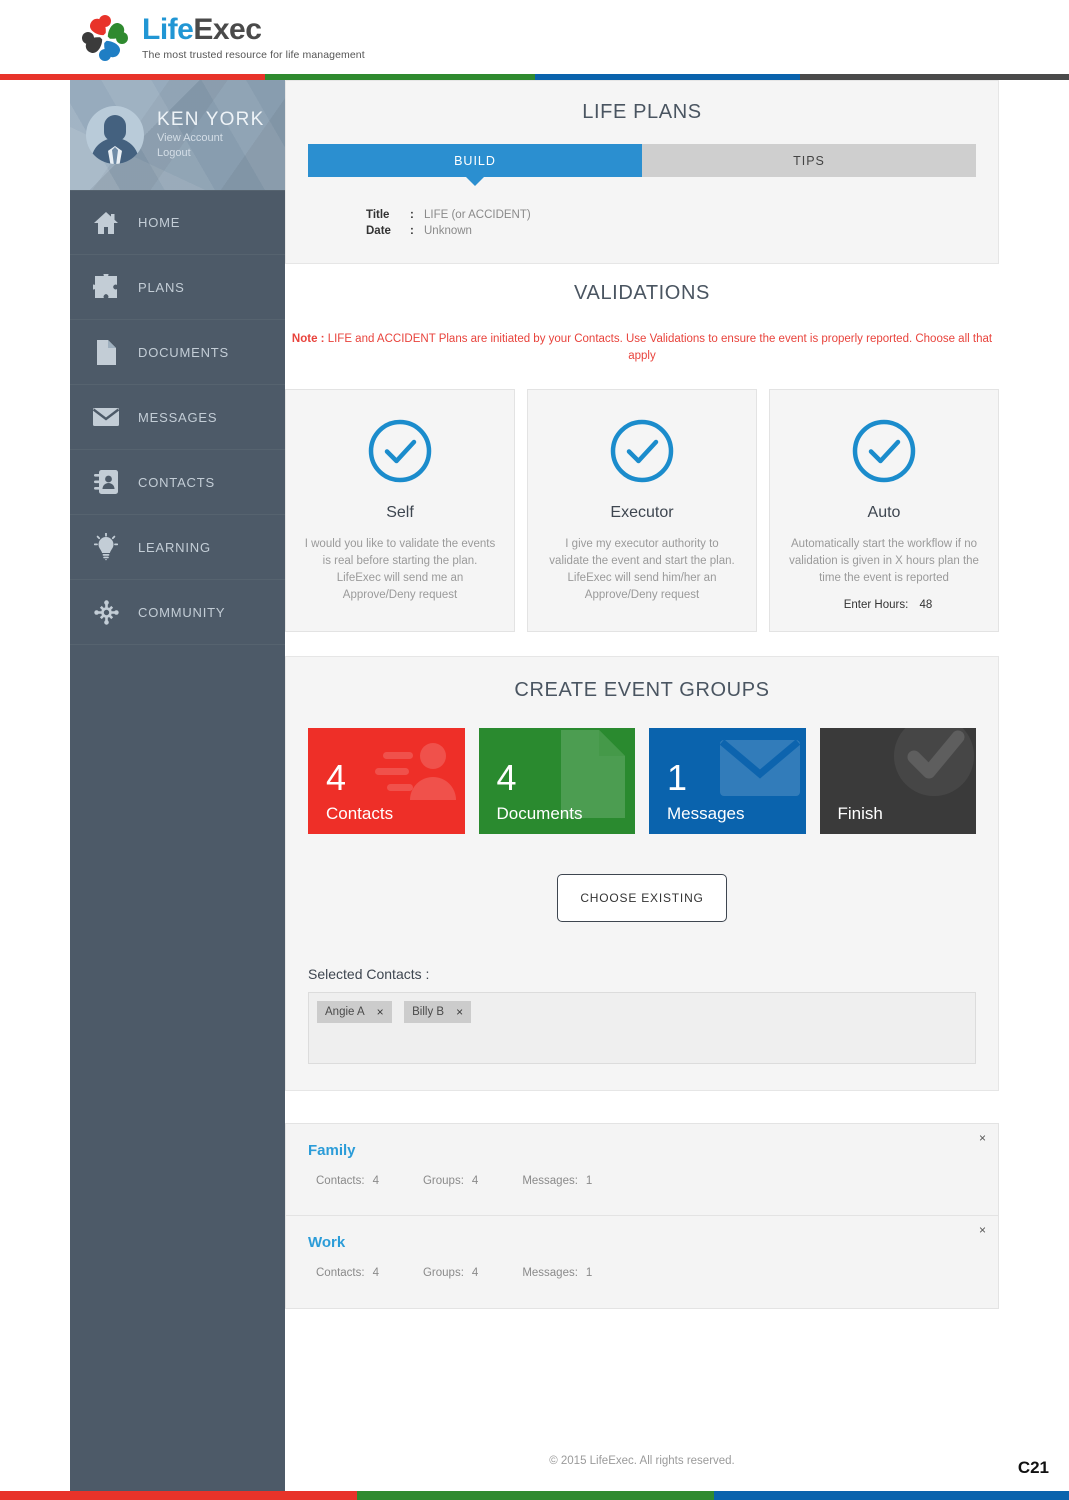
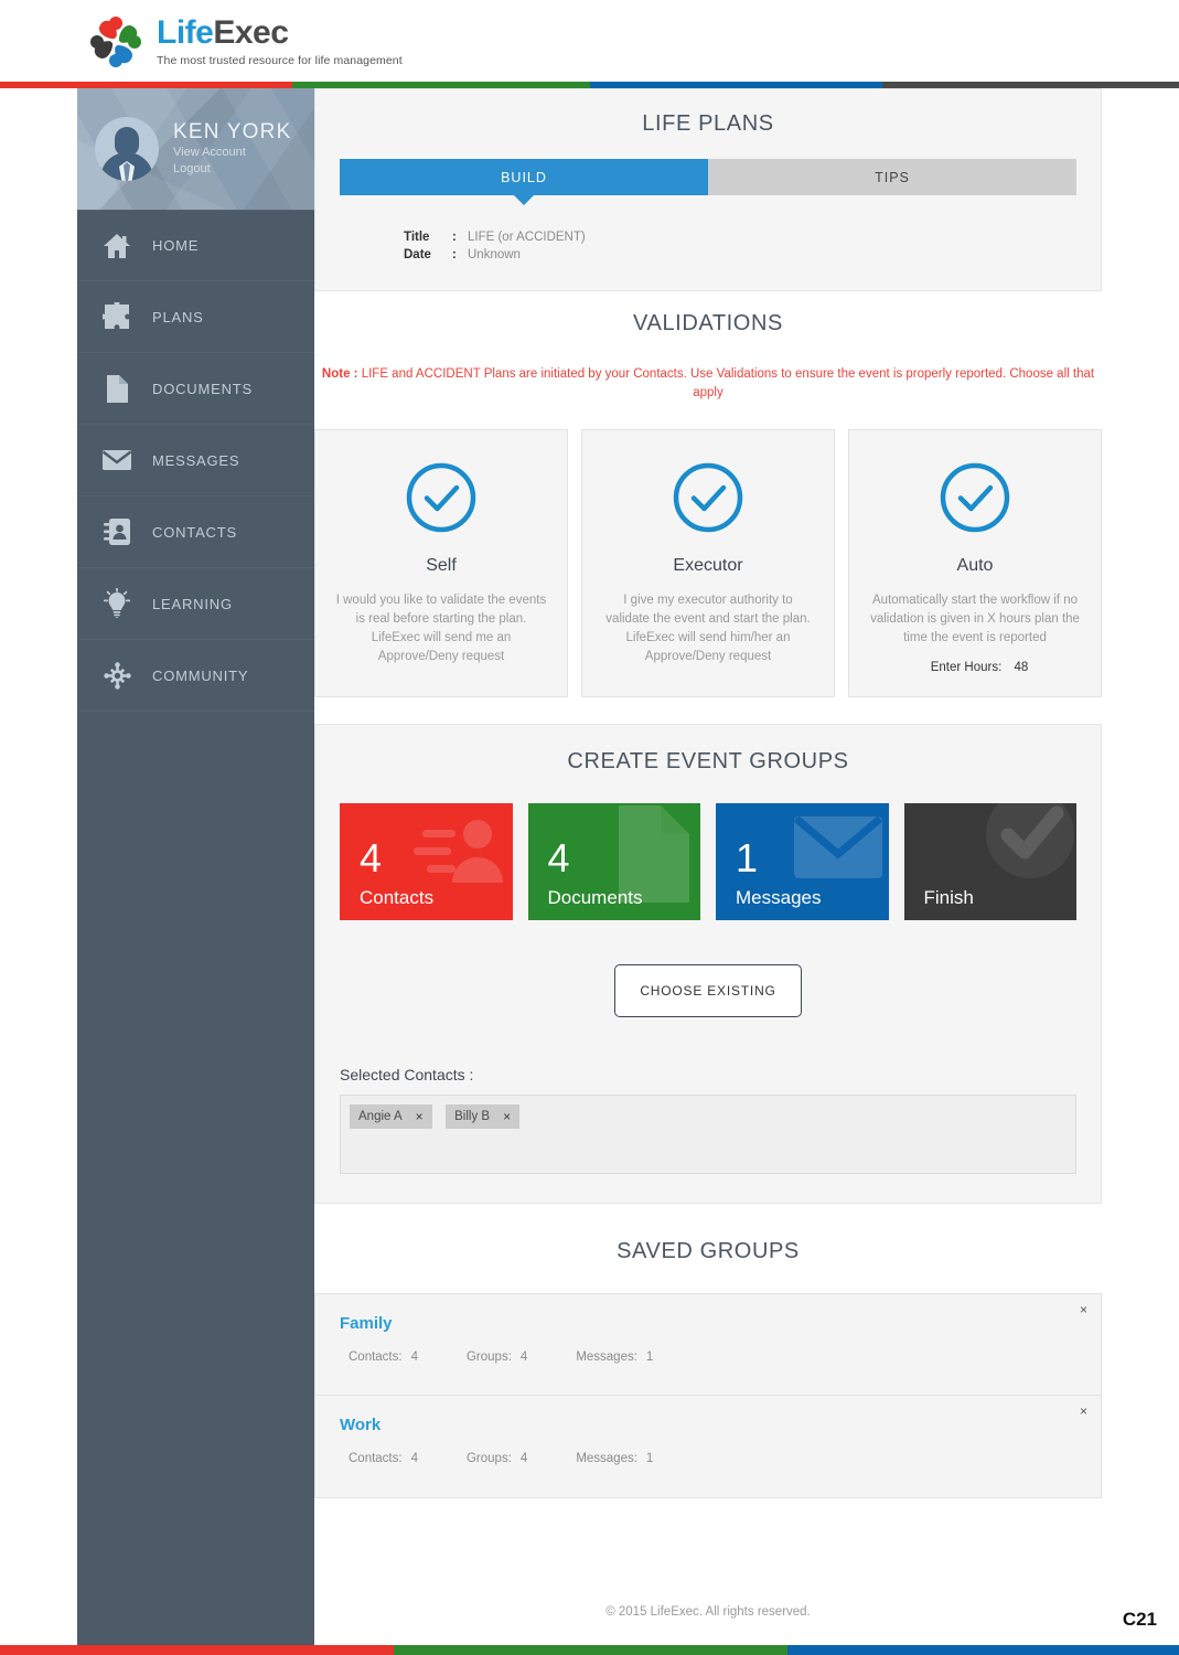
  LifeExec
  The most trusted resource for life management
  KEN YORK
  View Account
  Logout
  HOME
  PLANS
  DOCUMENTS
  MESSAGES
  CONTACTS
  LEARNING
  COMMUNITY
  LIFE PLANS
  BUILD
  TIPS
  Title
  :
  LIFE (or ACCIDENT)
  Date
  :
  Unknown
  VALIDATIONS
  Note : LIFE and ACCIDENT Plans are initiated by your Contacts. Use Validations to ensure the event is properly reported. Choose all that apply
  Self
  I would you like to validate the events is real before starting the plan. LifeExec will send me an Approve/Deny request
  Executor
  I give my executor authority to validate the event and start the plan. LifeExec will send him/her an Approve/Deny request
  Auto
  Automatically start the workflow if no validation is given in X hours plan the time the event is reported
  Enter Hours: 48
  CREATE EVENT GROUPS
  4
  Contacts
  4
  Documents
  1
  Messages
  Finish
  CHOOSE EXISTING
  Selected Contacts :
  Angie A
  ×
  Billy B
  ×
+ SAVED GROUPS
  ×
  Family
  Contacts: 4
  Groups: 4
  Messages: 1
  ×
  Work
  Contacts: 4
  Groups: 4
  Messages: 1
  © 2015 LifeExec. All rights reserved.
  C21
